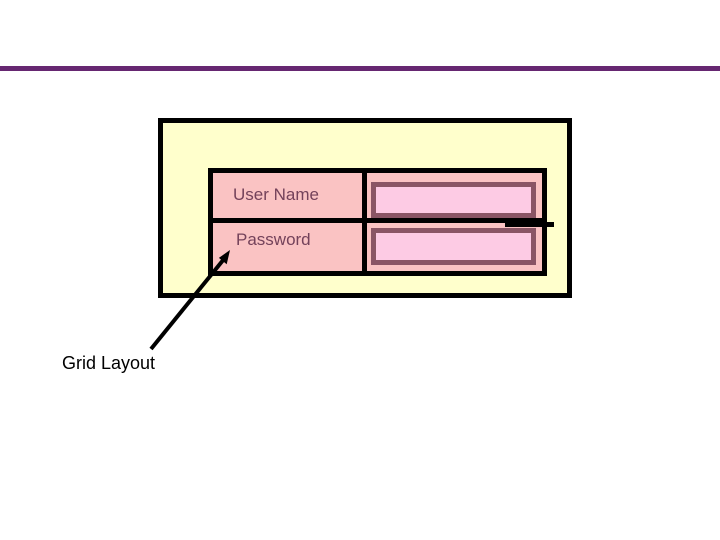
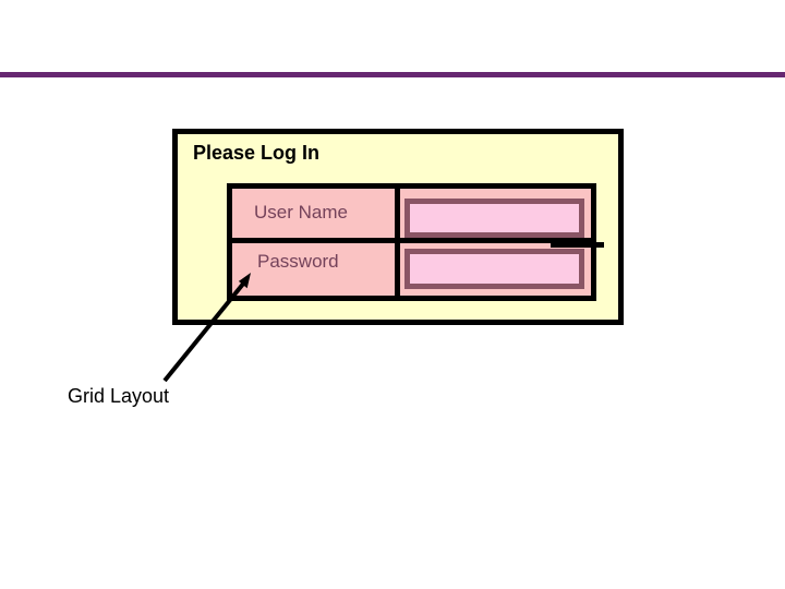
+ Please Log In
  User Name
  Password
  Grid Layout
